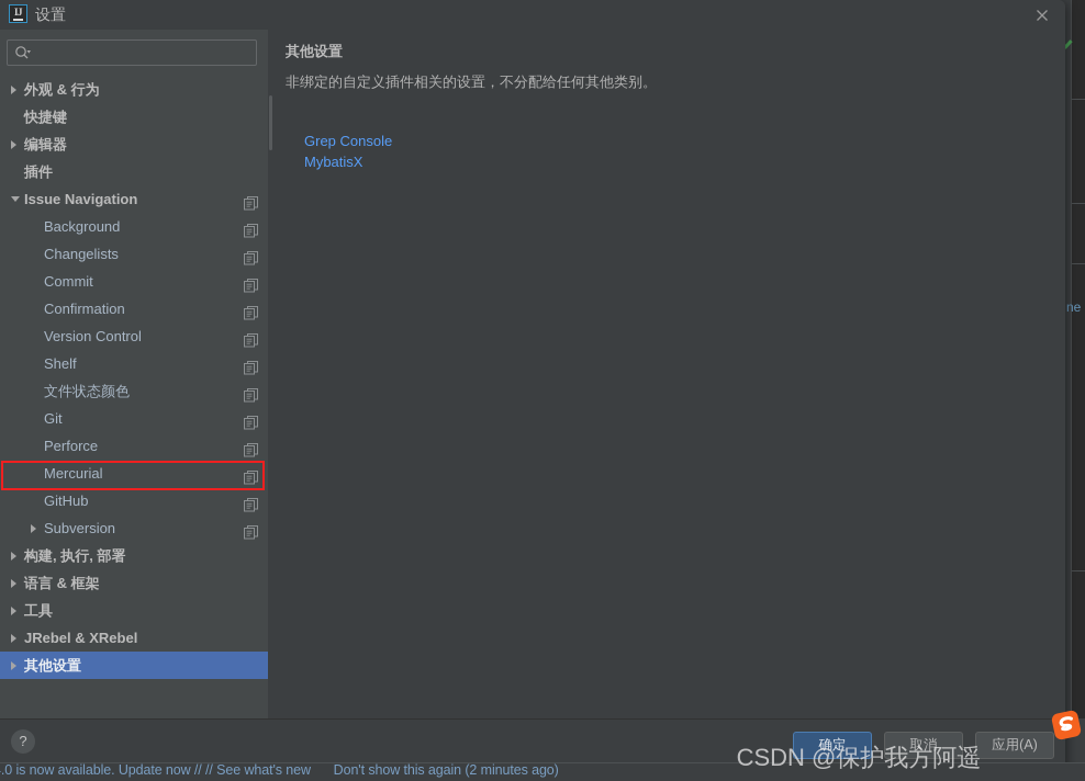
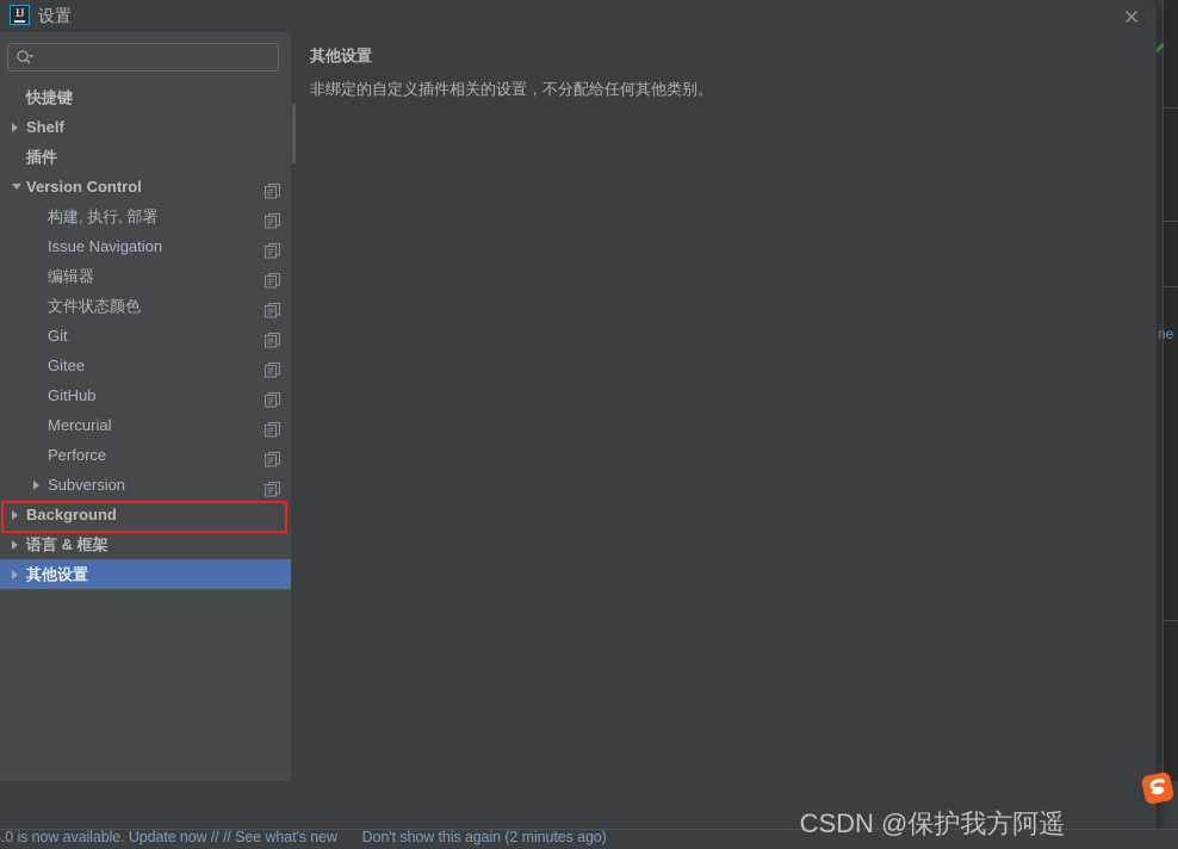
  ne
  IJ
  设置
- 外观 & 行为
  快捷键
- 编辑器
+ Shelf
  插件
- Issue Navigation
+ Version Control
- Background
+ 构建, 执行, 部署
- Changelists
- Commit
- Confirmation
- Version Control
+ Issue Navigation
- Shelf
+ 编辑器
  文件状态颜色
  Git
+ Gitee
- Perforce
+ GitHub
  Mercurial
- GitHub
+ Perforce
  Subversion
- 构建, 执行, 部署
+ Background
  语言 & 框架
- 工具
- JRebel & XRebel
  其他设置
  其他设置
  非绑定的自定义插件相关的设置，不分配给任何其他类别。
- Grep Console
- MybatisX
- ?
- 确定
- 取消
- 应用(A)
  .0 is now available. Update now // // See what's new Don't show this again (2 minutes ago)
  CSDN @保护我方阿遥
